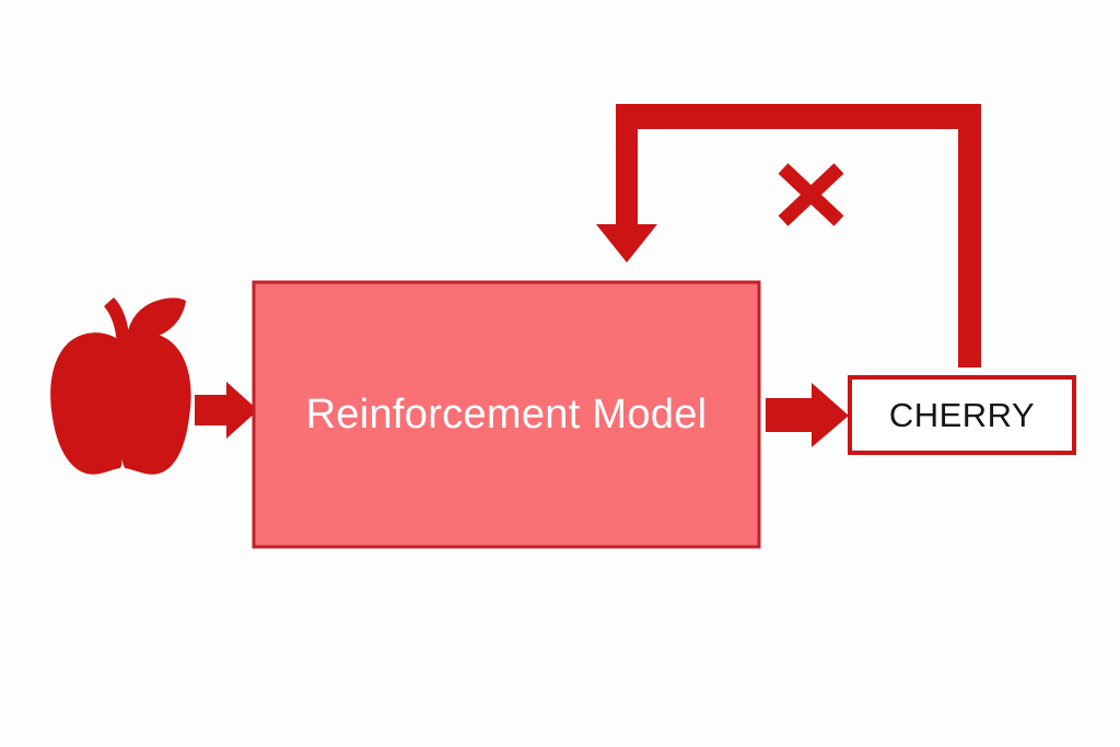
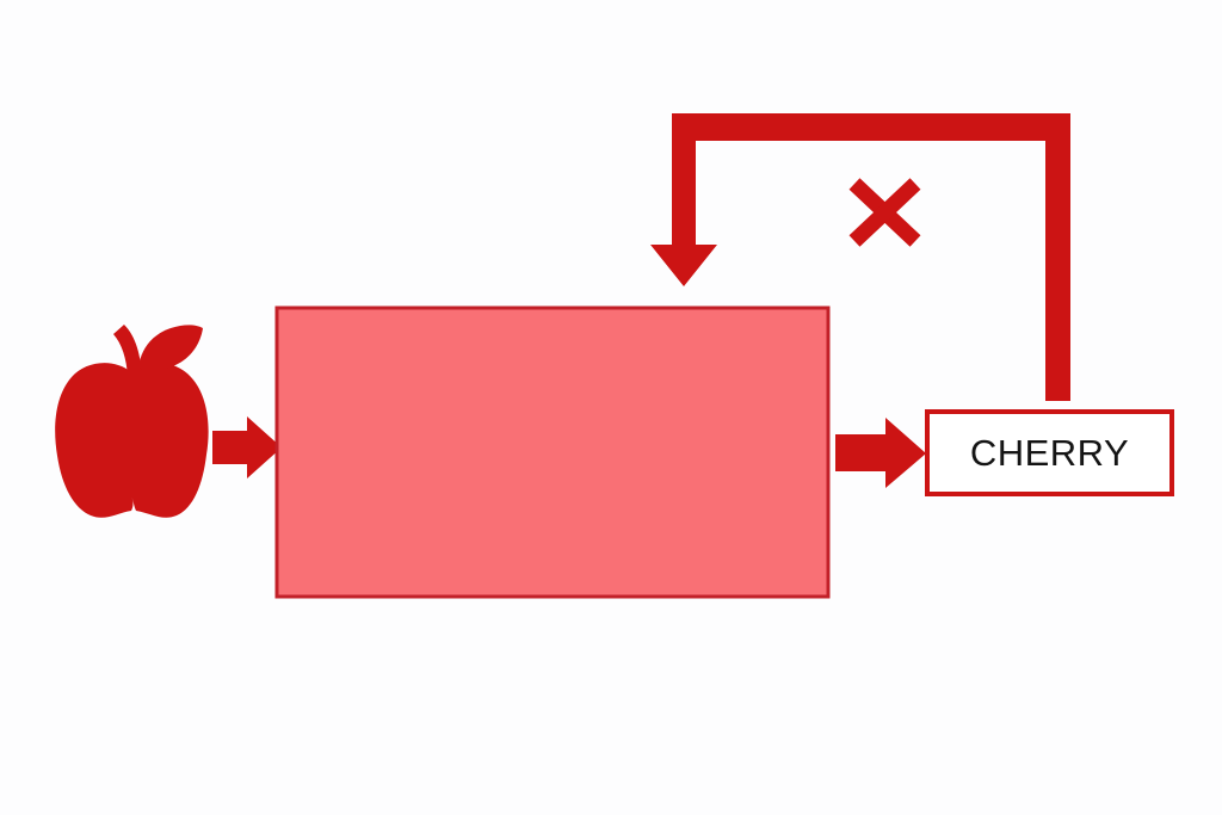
- Reinforcement Model
  CHERRY
